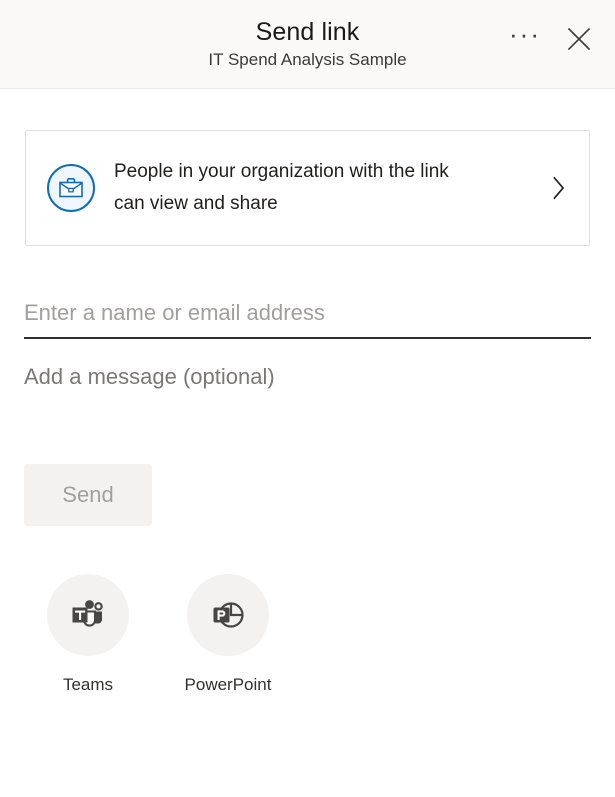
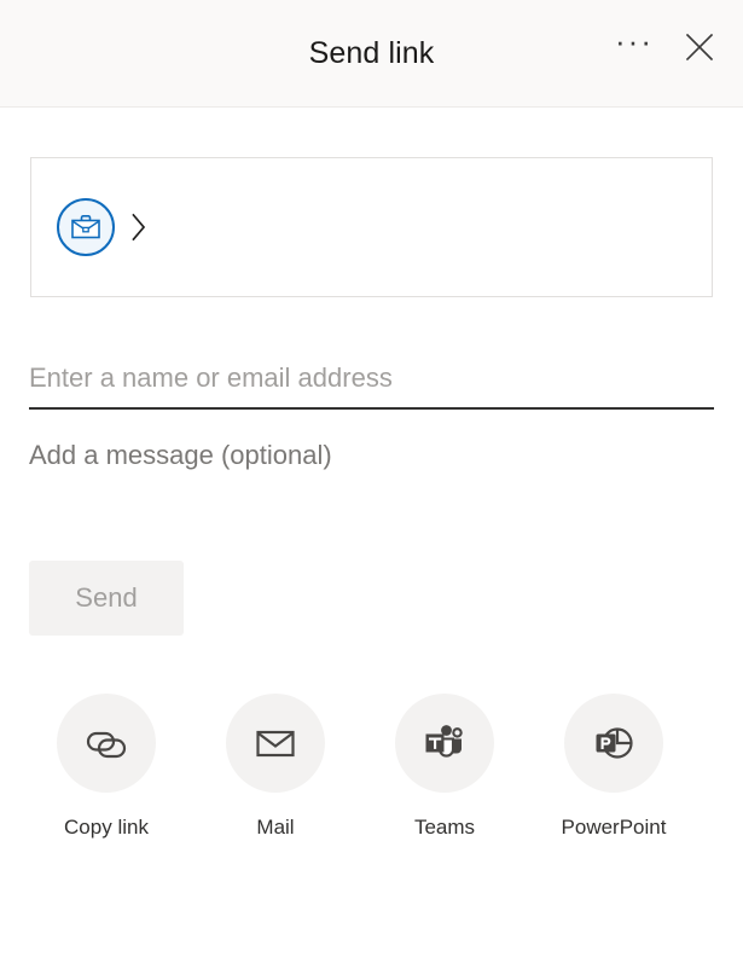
  Send link
- IT Spend Analysis Sample
  ···
- People in your organization with the link
- can view and share
  Enter a name or email address
  Add a message (optional)
  Send
+ Copy link
+ Mail
  Teams
  PowerPoint
